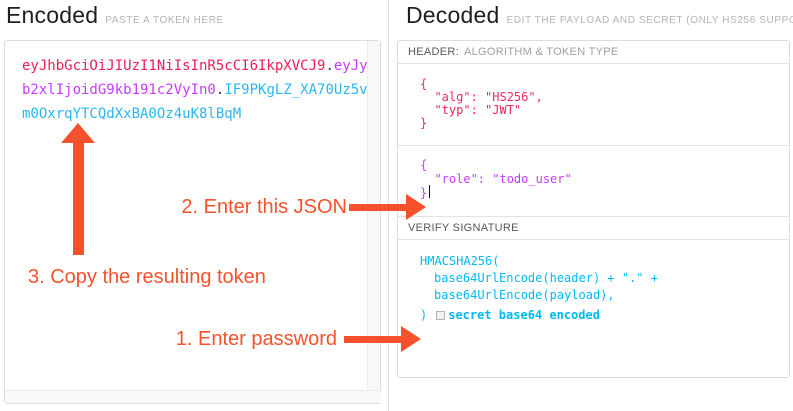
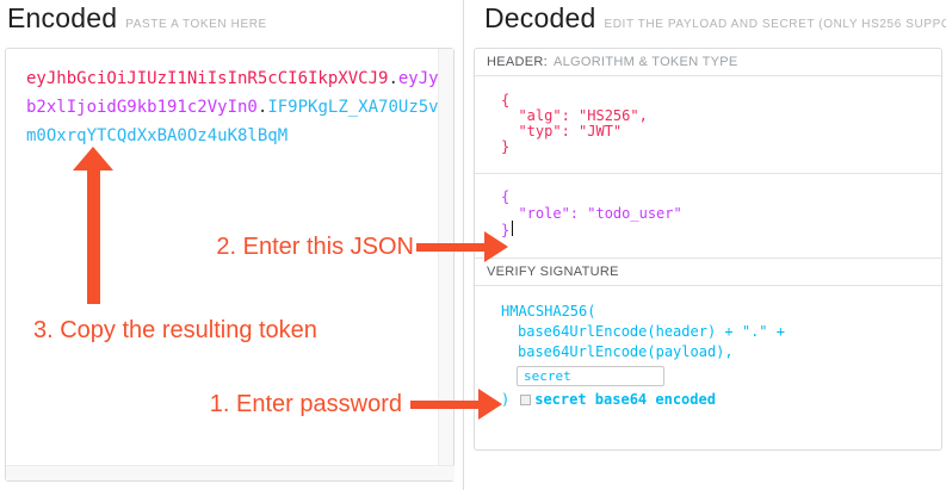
  Encoded PASTE A TOKEN HERE
  eyJhbGciOiJIUzI1NiIsInR5cCI6IkpXVCJ9.eyJyb2xlIjoidG9kb191c2VyIn0.IF9PKgLZ_XA70Uz5vm0OxrqYTCQdXxBA0Oz4uK8lBqM
  Decoded EDIT THE PAYLOAD AND SECRET (ONLY HS256 SUPP
  HEADER:
  ALGORITHM & TOKEN TYPE
  {
  "alg": "HS256",
  "typ": "JWT"
  }
  {
  "role": "todo_user"
  }
  VERIFY SIGNATURE
  HMACSHA256(
  base64UrlEncode(header) + "." +
  base64UrlEncode(payload),
+ secret
  )
  secret base64 encoded
  2. Enter this JSON
  3. Copy the resulting token
  1. Enter password
